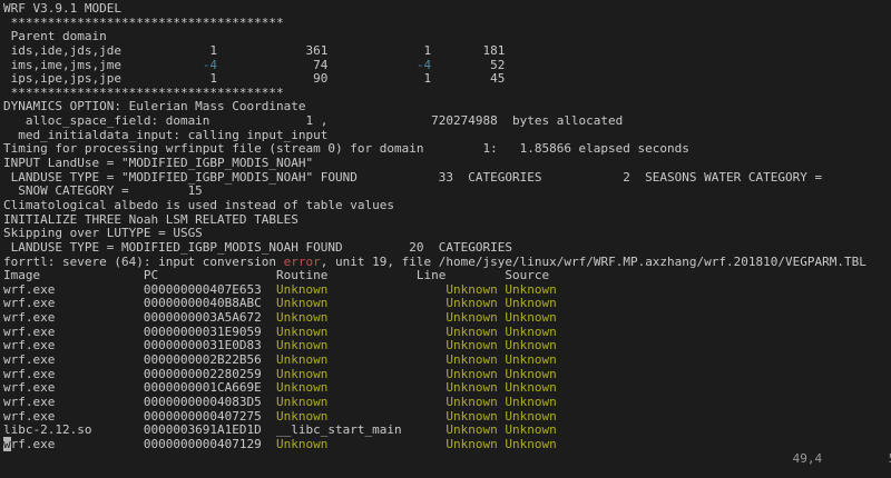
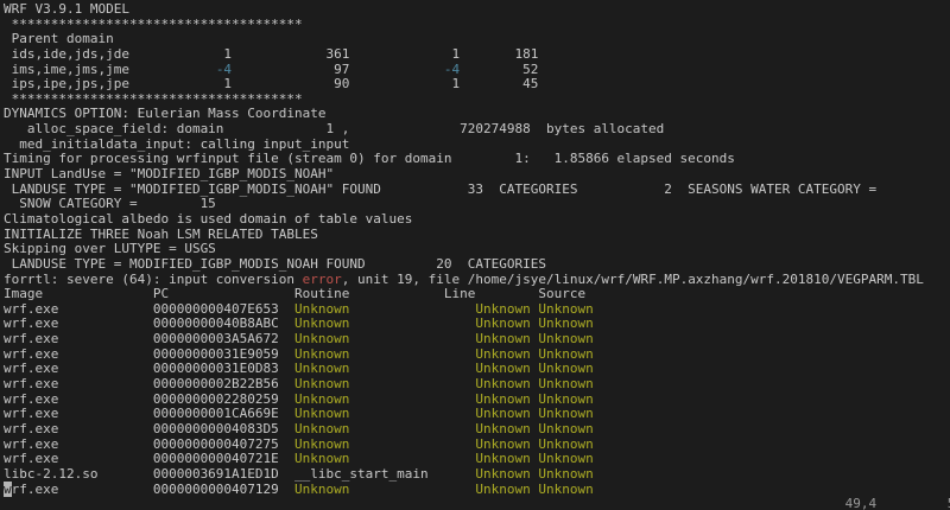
  WRF V3.9.1 MODEL
  *************************************
  Parent domain
  ids,ide,jds,jde 1 361 1 181
- ims,ime,jms,jme -4 74 -4 52
+ ims,ime,jms,jme -4 97 -4 52
  ips,ipe,jps,jpe 1 90 1 45
  *************************************
  DYNAMICS OPTION: Eulerian Mass Coordinate
  alloc_space_field: domain 1 , 720274988 bytes allocated
  med_initialdata_input: calling input_input
  Timing for processing wrfinput file (stream 0) for domain 1: 1.85866 elapsed seconds
  INPUT LandUse = "MODIFIED_IGBP_MODIS_NOAH"
  LANDUSE TYPE = "MODIFIED_IGBP_MODIS_NOAH" FOUND 33 CATEGORIES 2 SEASONS WATER CATEGORY =
  SNOW CATEGORY = 15
- Climatological albedo is used instead of table values
+ Climatological albedo is used domain of table values
  INITIALIZE THREE Noah LSM RELATED TABLES
  Skipping over LUTYPE = USGS
  LANDUSE TYPE = MODIFIED_IGBP_MODIS_NOAH FOUND 20 CATEGORIES
  forrtl: severe (64): input conversion error, unit 19, file /home/jsye/linux/wrf/WRF.MP.axzhang/wrf.201810/VEGPARM.TBL
  Image PC Routine Line Source
  wrf.exe 000000000407E653 Unknown Unknown Unknown
  wrf.exe 00000000040B8ABC Unknown Unknown Unknown
  wrf.exe 0000000003A5A672 Unknown Unknown Unknown
  wrf.exe 00000000031E9059 Unknown Unknown Unknown
  wrf.exe 00000000031E0D83 Unknown Unknown Unknown
  wrf.exe 0000000002B22B56 Unknown Unknown Unknown
  wrf.exe 0000000002280259 Unknown Unknown Unknown
  wrf.exe 0000000001CA669E Unknown Unknown Unknown
  wrf.exe 00000000004083D5 Unknown Unknown Unknown
  wrf.exe 0000000000407275 Unknown Unknown Unknown
+ wrf.exe 000000000040721E Unknown Unknown Unknown
  libc-2.12.so 0000003691A1ED1D __libc_start_main Unknown Unknown
  wrf.exe 0000000000407129 Unknown Unknown Unknown
  49,4
